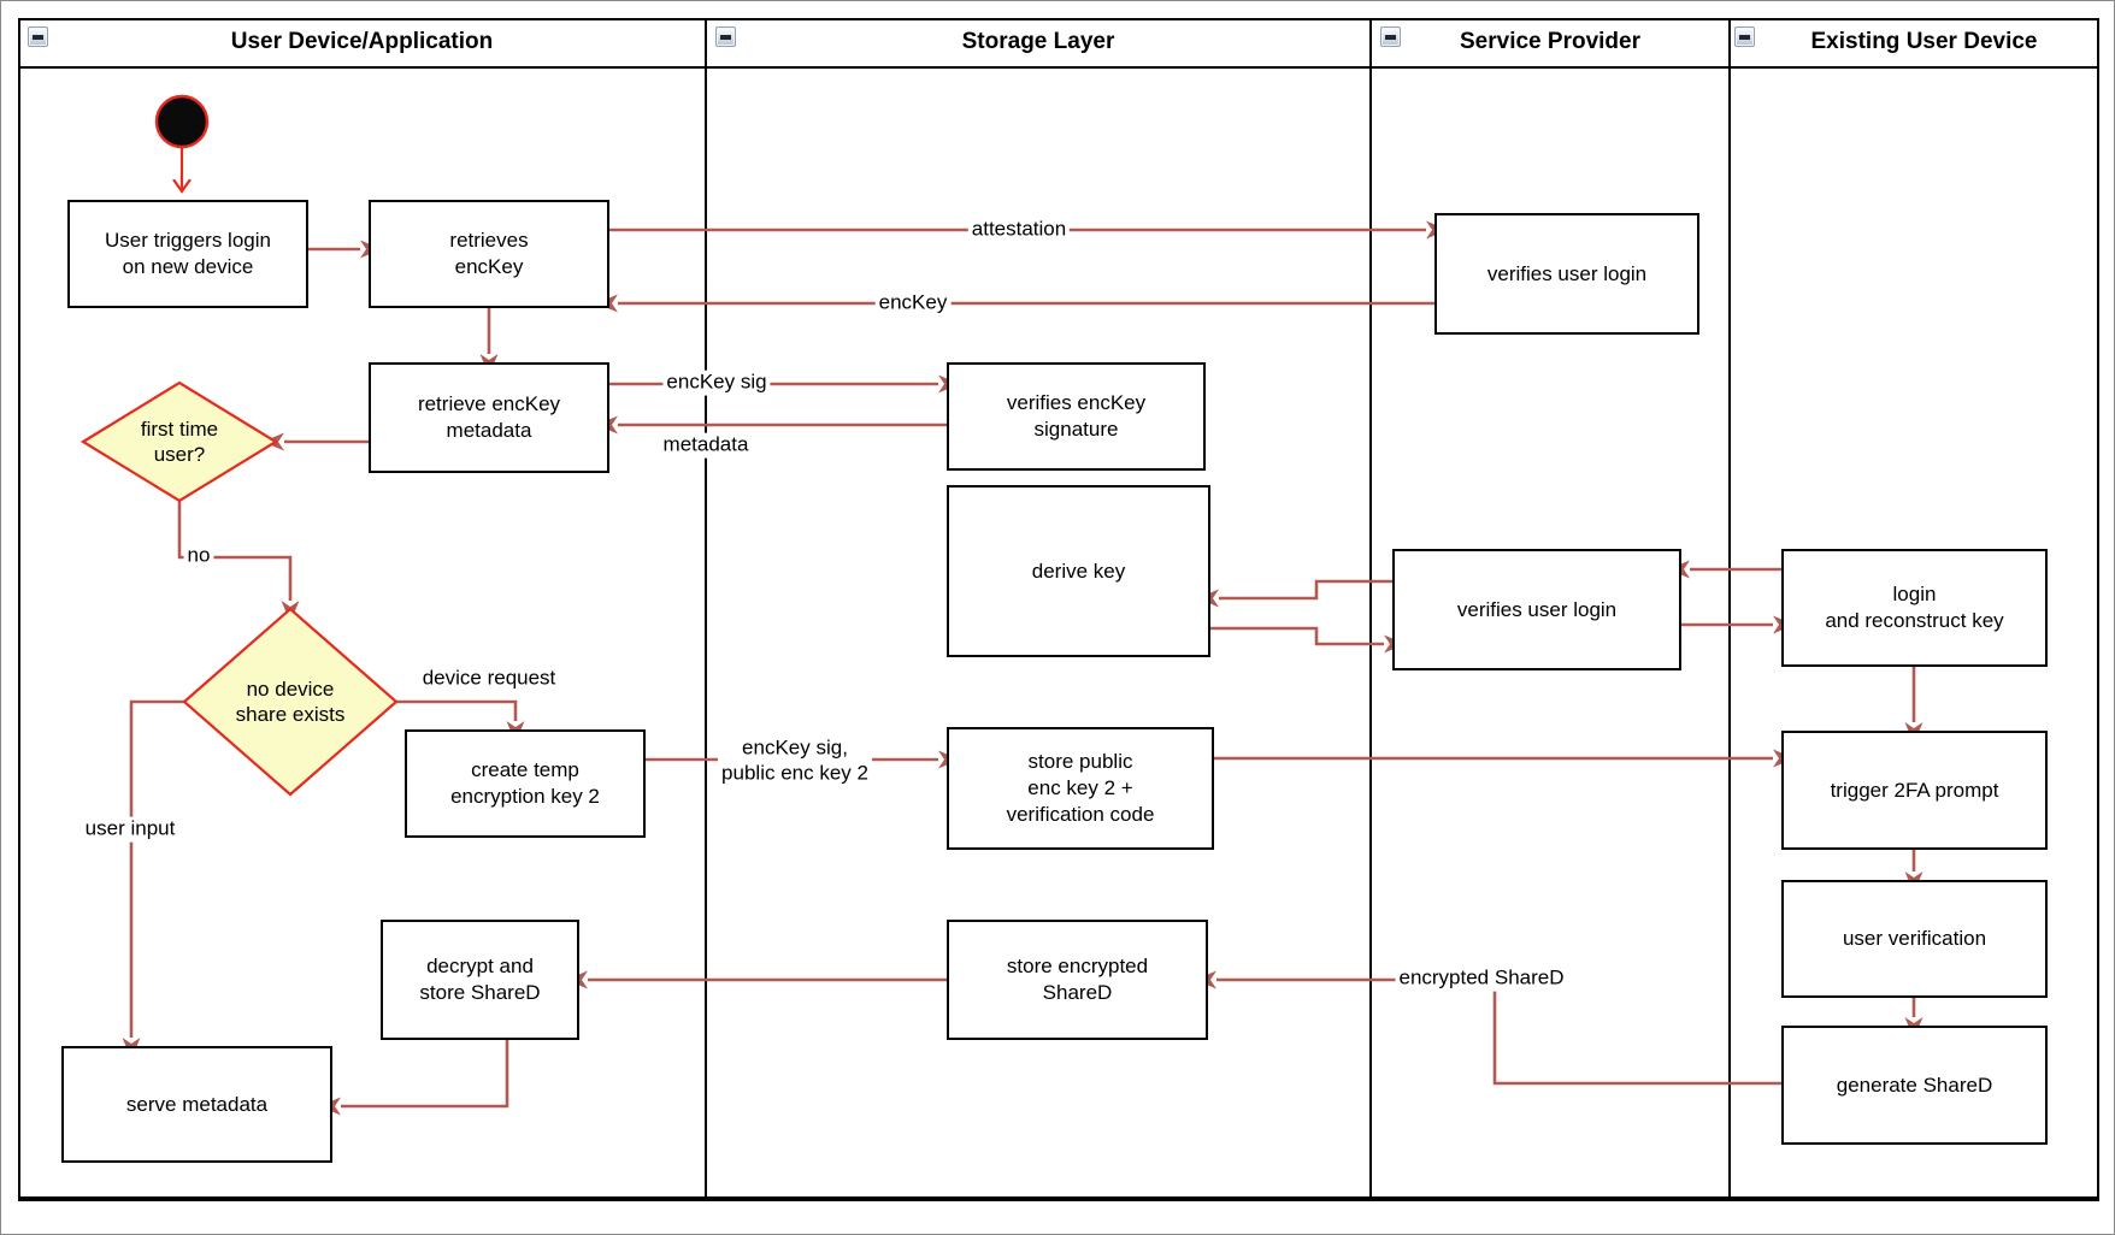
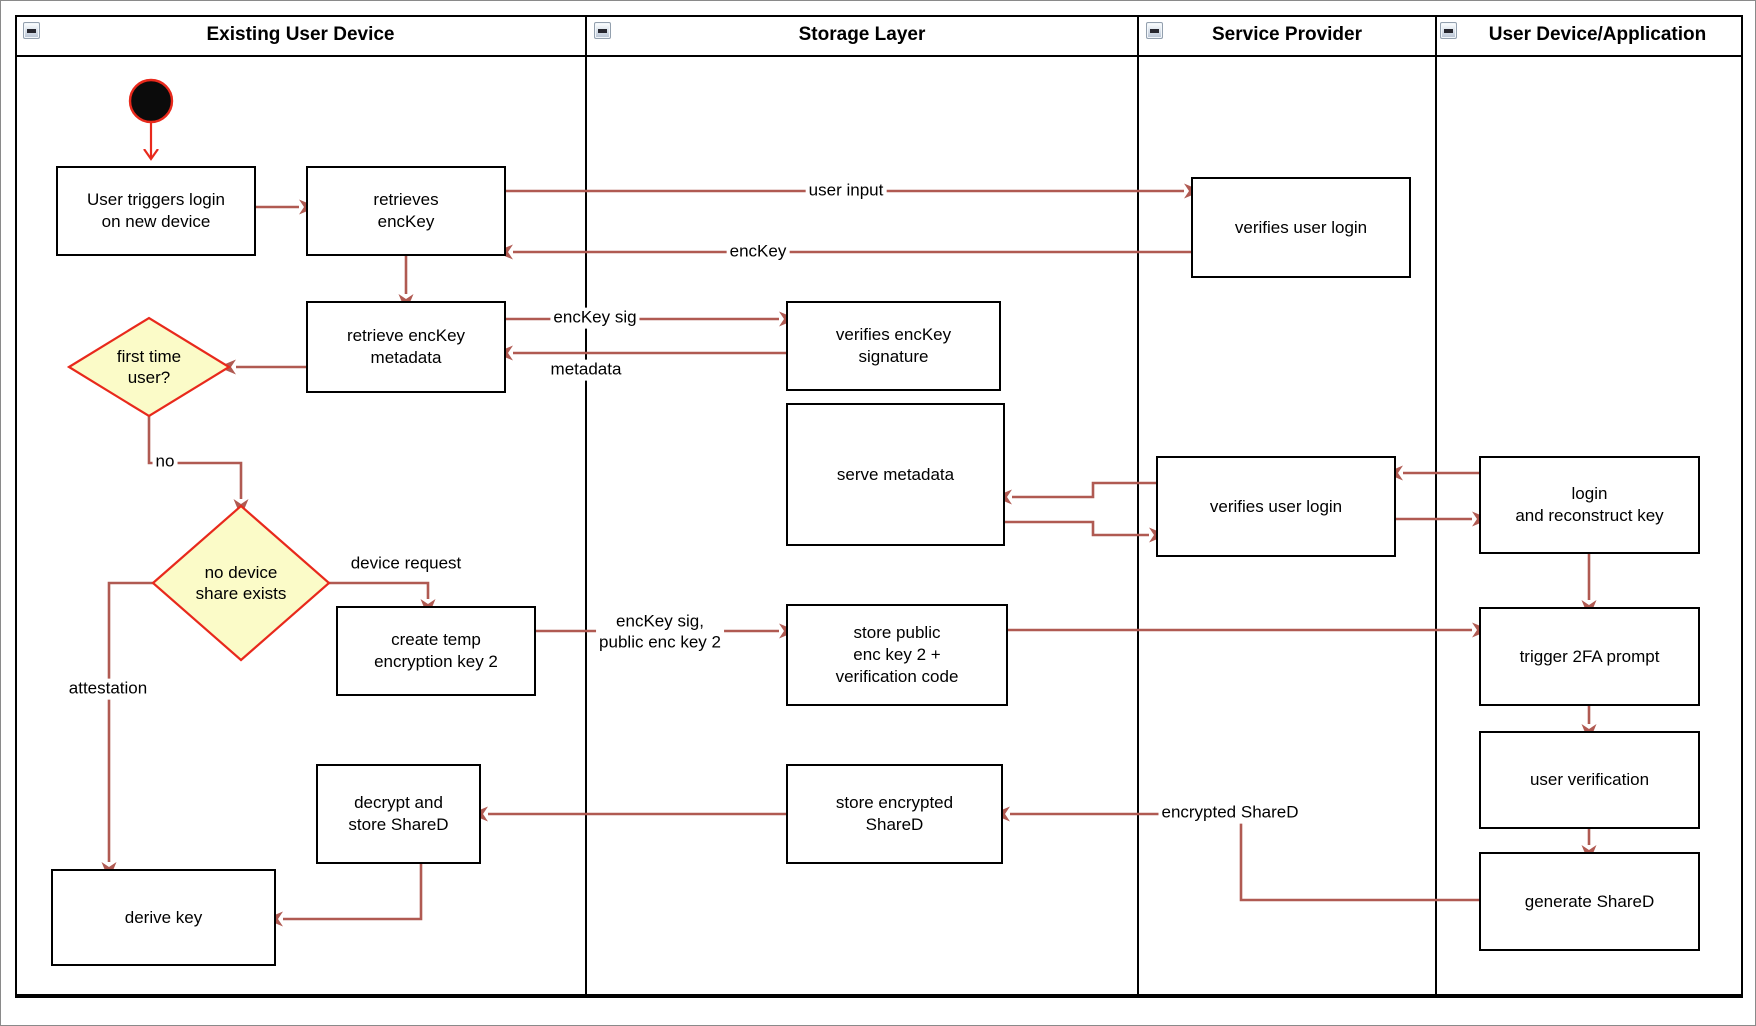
- User Device/Application
+ Existing User Device
  Storage Layer
  Service Provider
- Existing User Device
+ User Device/Application
- attestation
+ user input
  encKey
  encKey sig
  metadata
  no
  device request
  encKey sig,
  public enc key 2
  encrypted ShareD
- user input
+ attestation
  first time
  user?
  no device
  share exists
  User triggers login
  on new device
  retrieves
  encKey
  verifies user login
  retrieve encKey
  metadata
  verifies encKey
  signature
- derive key
+ serve metadata
  verifies user login
  login
  and reconstruct key
  create temp
  encryption key 2
  store public
  enc key 2 +
  verification code
  trigger 2FA prompt
  user verification
  generate ShareD
  store encrypted
  ShareD
  decrypt and
  store ShareD
- serve metadata
+ derive key
